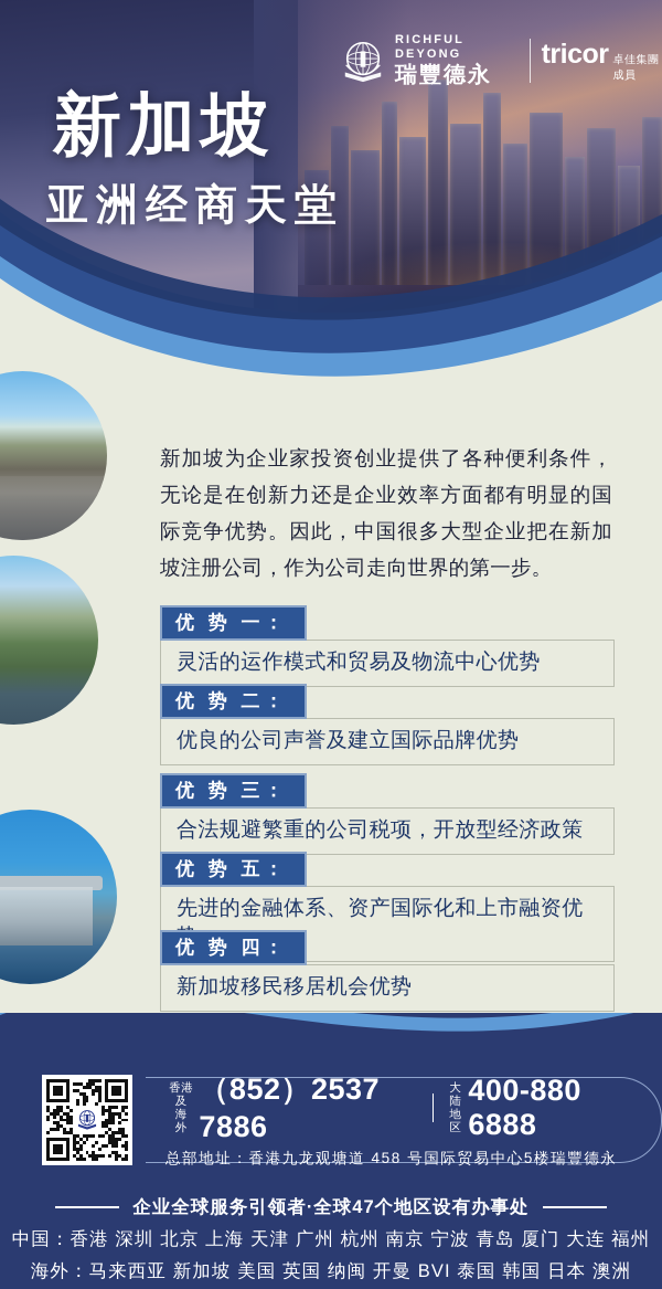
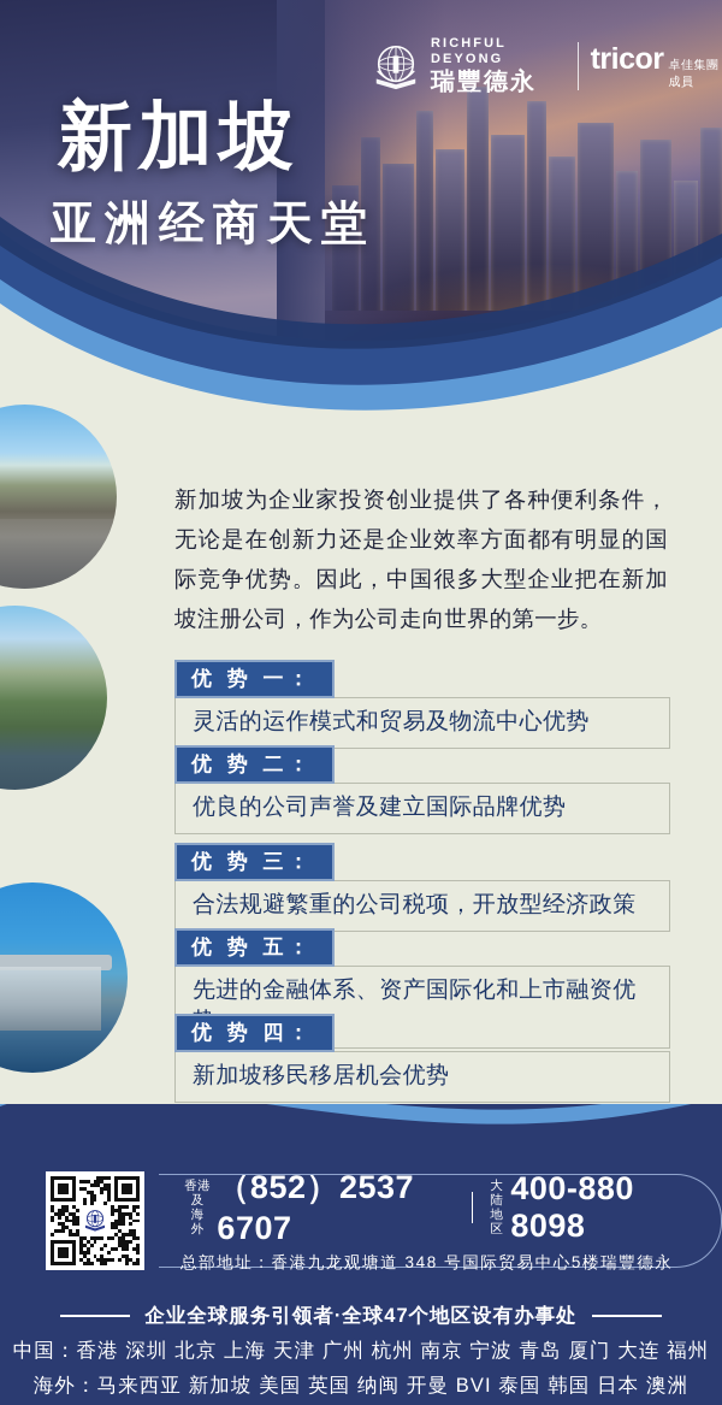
  新加坡
  亚洲经商天堂
  RICHFUL DEYONG
  瑞豐德永
  tricor
  卓佳集團成員
  新加坡为企业家投资创业提供了各种便利条件，无论是在创新力还是企业效率方面都有明显的国际竞争优势。因此，中国很多大型企业把在新加坡注册公司，作为公司走向世界的第一步。
  优 势 一：
  灵活的运作模式和贸易及物流中心优势
  优 势 二：
  优良的公司声誉及建立国际品牌优势
  优 势 三：
  合法规避繁重的公司税项，开放型经济政策
  优 势 五：
  先进的金融体系、资产国际化和上市融资优
  优 势 四：
  新加坡移民移居机会优势
  香港及
  海 外
- （852）2537 7886
+ （852）2537 6707
  大陆
  地区
- 400-880 6888
+ 400-880 8098
- 总部地址：香港九龙观塘道 458 号国际贸易中心5楼瑞豐德永
+ 总部地址：香港九龙观塘道 348 号国际贸易中心5楼瑞豐德永
  企业全球服务引领者·全球47个地区设有办事处
  中国：香港 深圳 北京 上海 天津 广州 杭州 南京 宁波 青岛 厦门 大连 福州
  海外：马来西亚 新加坡 美国 英国 纳闽 开曼 BVI 泰国 韩国 日本 澳洲
